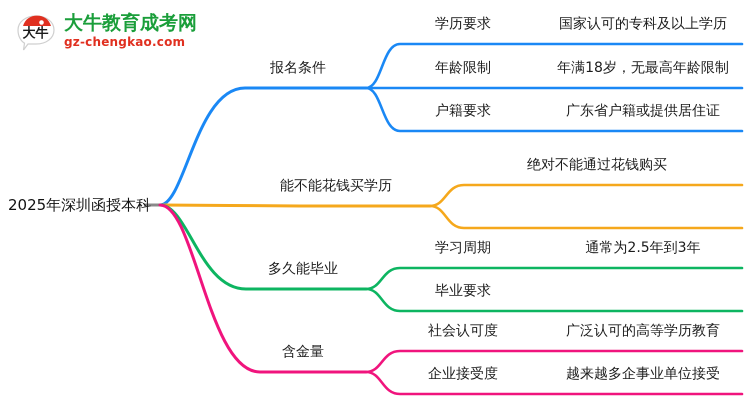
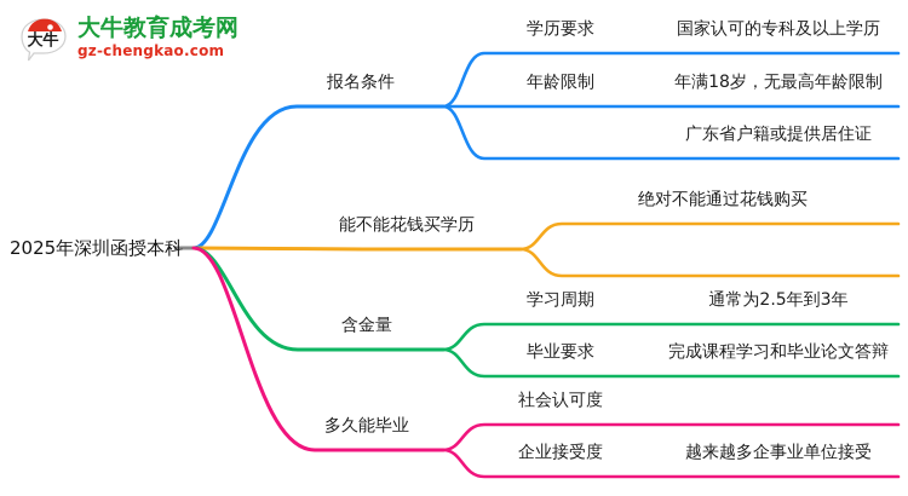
  大牛
  大牛教育成考网
  gz-chengkao.com
  2025年深圳函授本科
  报名条件
  学历要求
  国家认可的专科及以上学历
  年龄限制
  年满18岁，无最高年龄限制
- 户籍要求
  广东省户籍或提供居住证
  能不能花钱买学历
  绝对不能通过花钱购买
- 多久能毕业
+ 含金量
  学习周期
  通常为2.5年到3年
  毕业要求
+ 完成课程学习和毕业论文答辩
- 含金量
+ 多久能毕业
  社会认可度
- 广泛认可的高等学历教育
  企业接受度
  越来越多企事业单位接受
